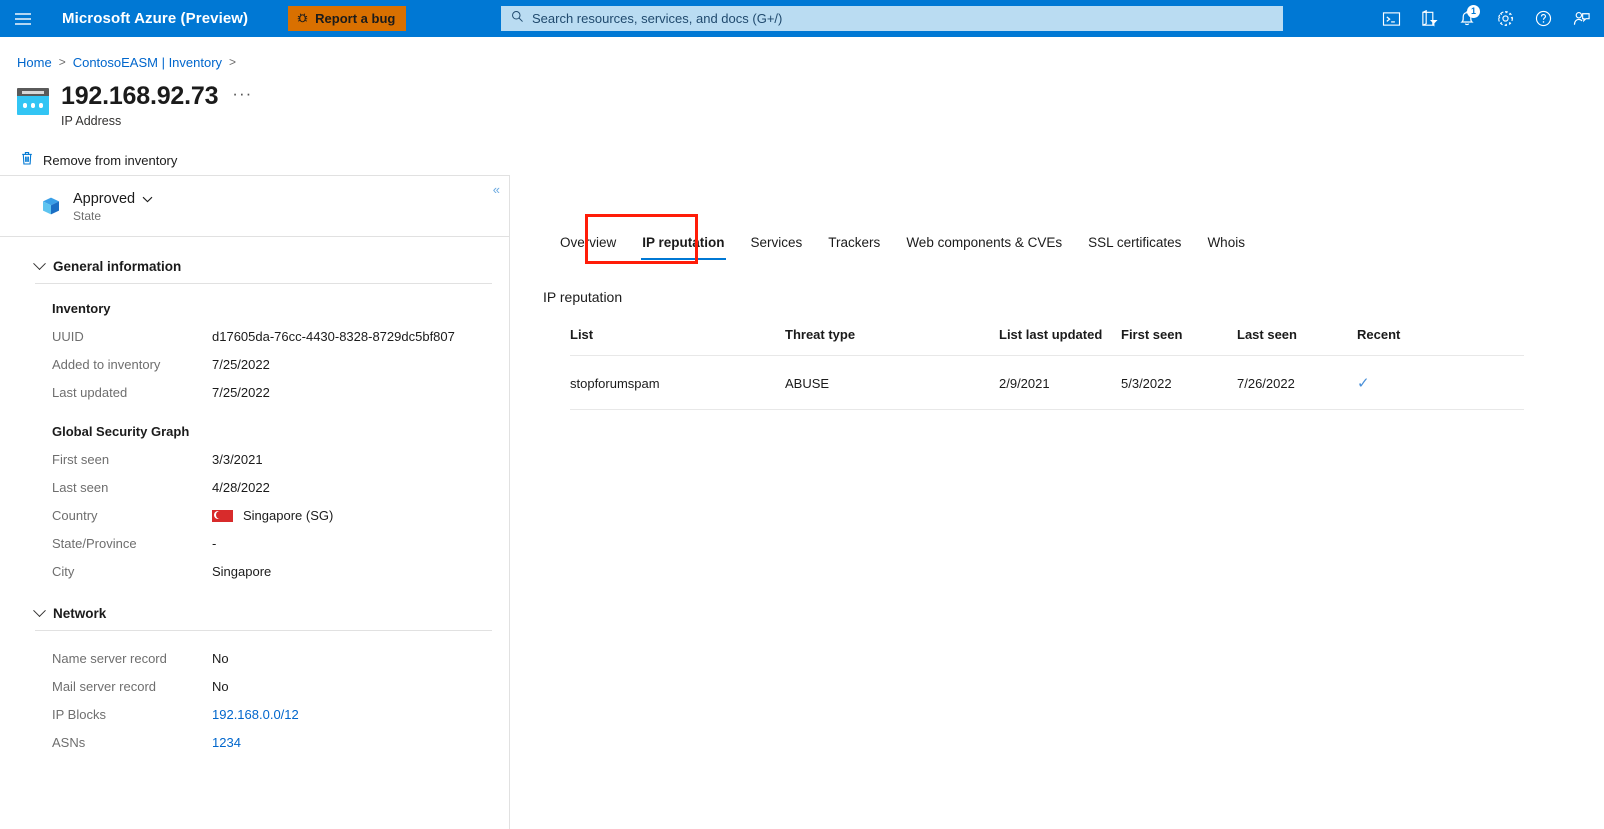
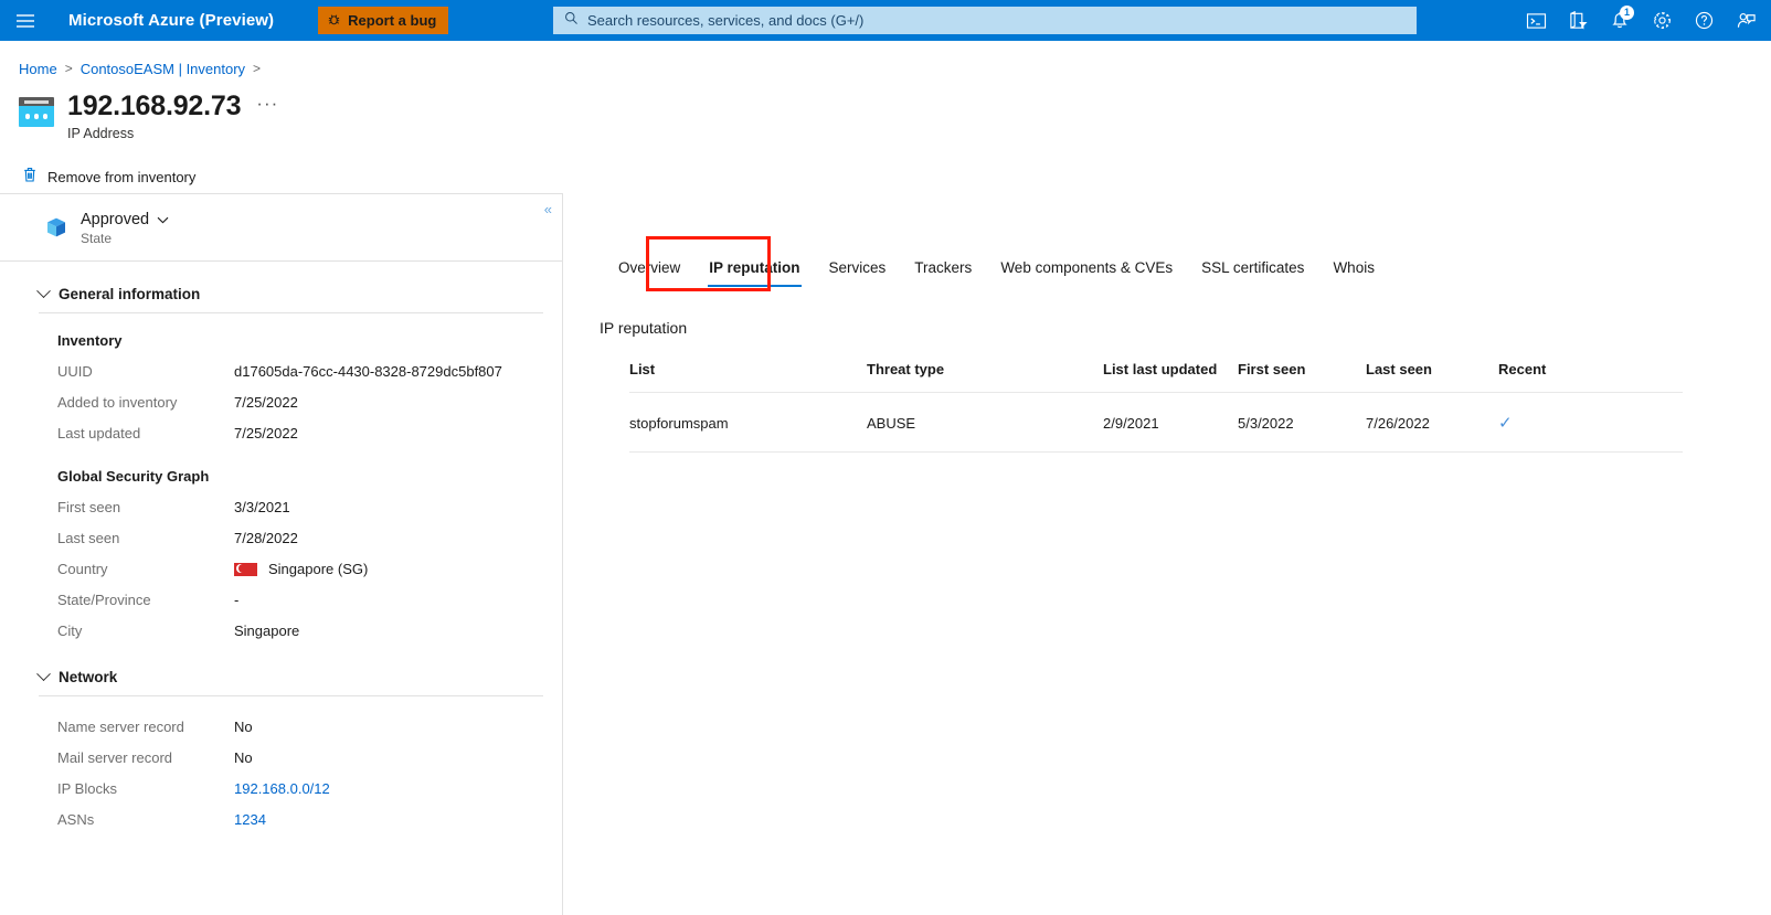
  Microsoft Azure (Preview)
  Report a bug
  Search resources, services, and docs (G+/)
  1
  Home
  >
  ContosoEASM | Inventory
  >
  192.168.92.73
  ···
  IP Address
  Remove from inventory
  Approved
  State
  «
  General information
  Inventory
  UUID
  d17605da-76cc-4430-8328-8729dc5bf807
  Added to inventory
  7/25/2022
  Last updated
  7/25/2022
  Global Security Graph
  First seen
  3/3/2021
  Last seen
- 4/28/2022
+ 7/28/2022
  Country
  Singapore (SG)
  State/Province
  -
  City
  Singapore
  Network
  Name server record
  No
  Mail server record
  No
  IP Blocks
  192.168.0.0/12
  ASNs
  1234
  Overview
  IP reputation
  Services
  Trackers
  Web components & CVEs
  SSL certificates
  Whois
  IP reputation
  List	Threat type	List last updated	First seen	Last seen	Recent
  stopforumspam	ABUSE	2/9/2021	5/3/2022	7/26/2022	✓
